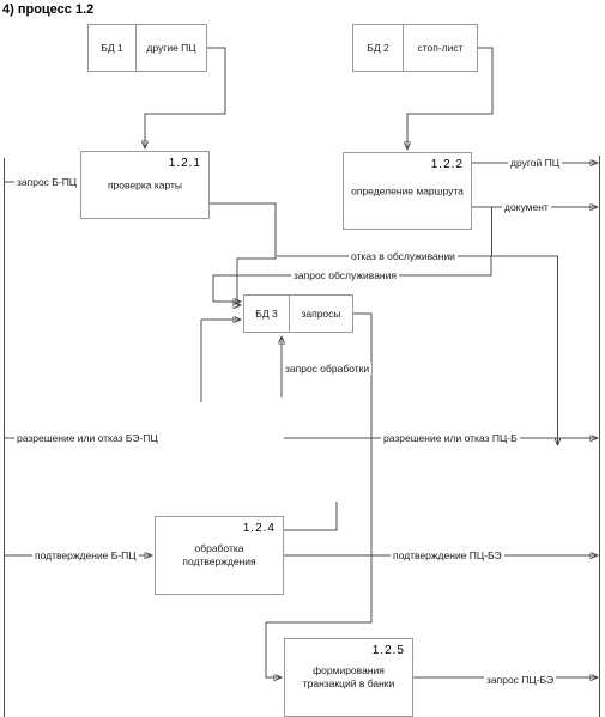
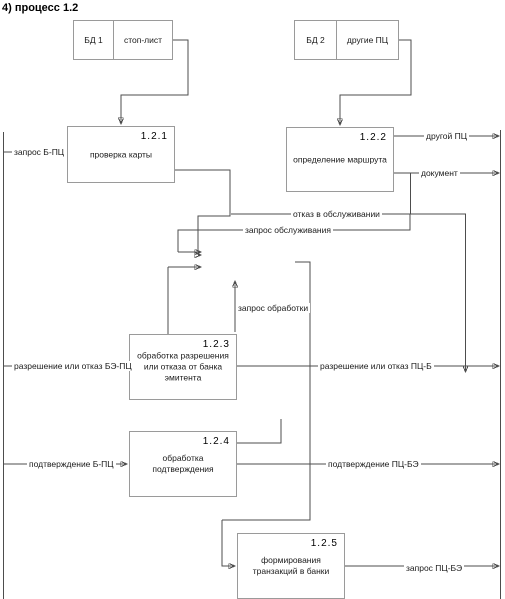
  4) процесс 1.2
  БД 1
- другие ПЦ
+ стоп-лист
  БД 2
- стоп-лист
+ другие ПЦ
- БД 3
- запросы
  1.2.1
  проверка карты
  1.2.2
  определение маршрута
+ 1.2.3
+ обработка разрешения или отказа от банка эмитента
  1.2.4
  обработка подтверждения
  1.2.5
  формирования транзакций в банки
  запрос Б-ПЦ
  другой ПЦ
  документ
  отказ в обслуживании
  запрос обслуживания
  запрос обработки
  разрешение или отказ БЭ-ПЦ
  разрешение или отказ ПЦ-Б
  подтверждение Б-ПЦ
  подтверждение ПЦ-БЭ
  запрос ПЦ-БЭ
